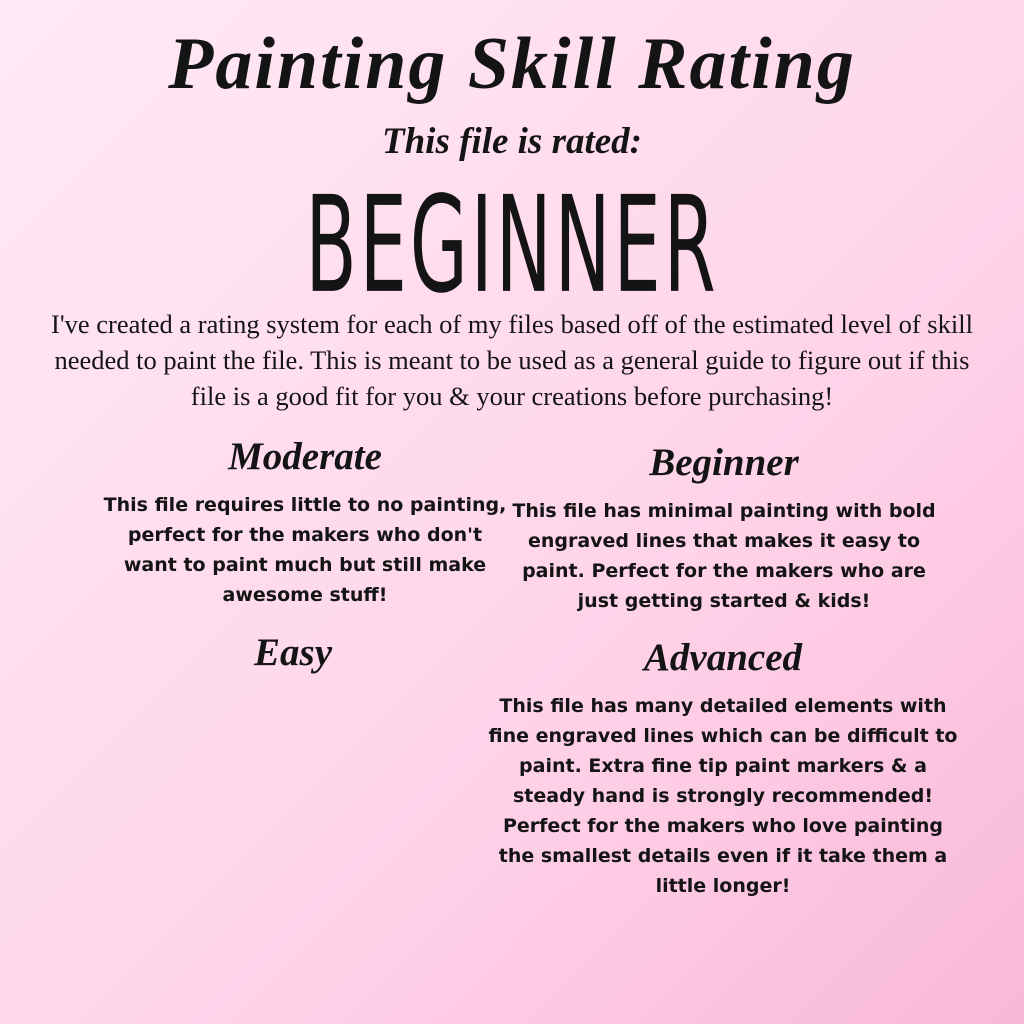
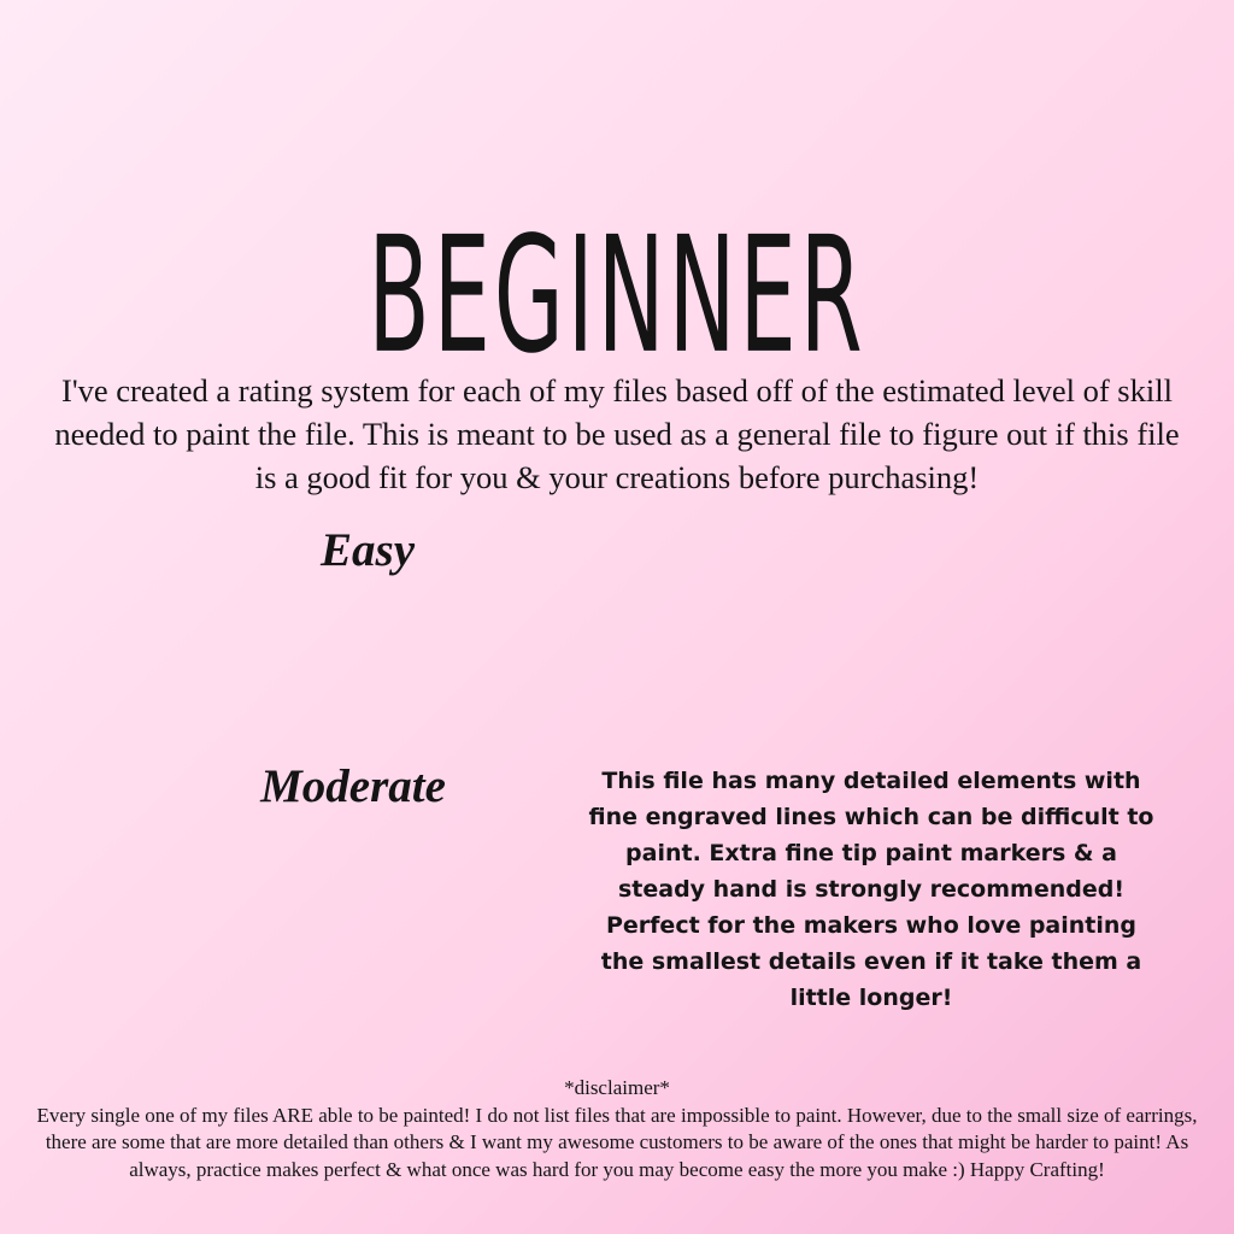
- Painting Skill Rating
- This file is rated:
  BEGINNER
- I've created a rating system for each of my files based off of the estimated level of skill needed to paint the file. This is meant to be used as a general guide to figure out if this file is a good fit for you & your creations before purchasing!
+ I've created a rating system for each of my files based off of the estimated level of skill needed to paint the file. This is meant to be used as a general file to figure out if this file is a good fit for you & your creations before purchasing!
- Moderate
+ Easy
- This file requires little to no painting, perfect for the makers who don't want to paint much but still make awesome stuff!
- Beginner
- This file has minimal painting with bold engraved lines that makes it easy to paint. Perfect for the makers who are just getting started & kids!
- Easy
+ Moderate
- Advanced
  This file has many detailed elements with fine engraved lines which can be difficult to paint. Extra fine tip paint markers & a steady hand is strongly recommended! Perfect for the makers who love painting the smallest details even if it take them a little longer!
+ *disclaimer*
+ Every single one of my files ARE able to be painted! I do not list files that are impossible to paint. However, due to the small size of earrings, there are some that are more detailed than others & I want my awesome customers to be aware of the ones that might be harder to paint! As always, practice makes perfect & what once was hard for you may become easy the more you make :) Happy Crafting!
